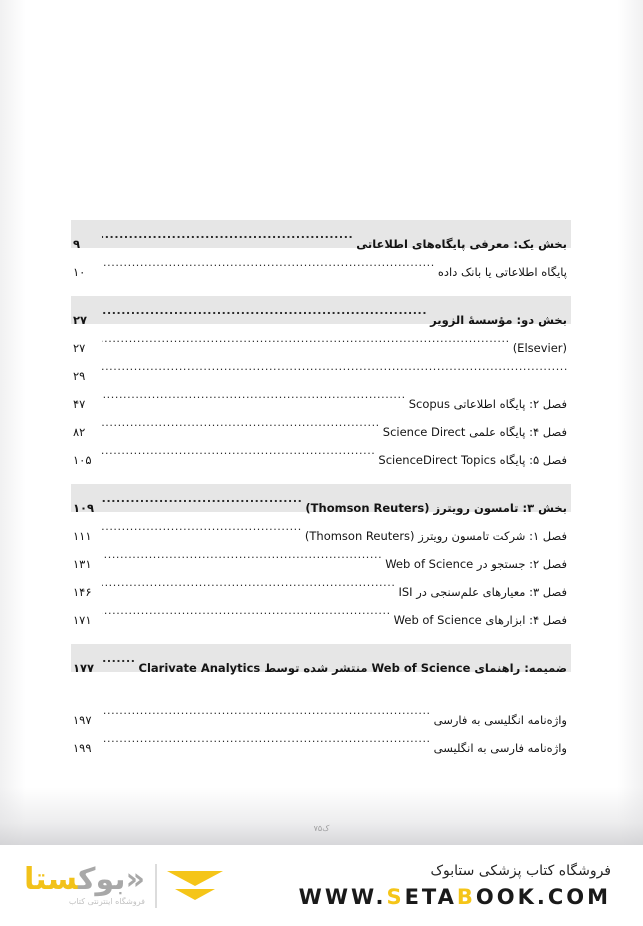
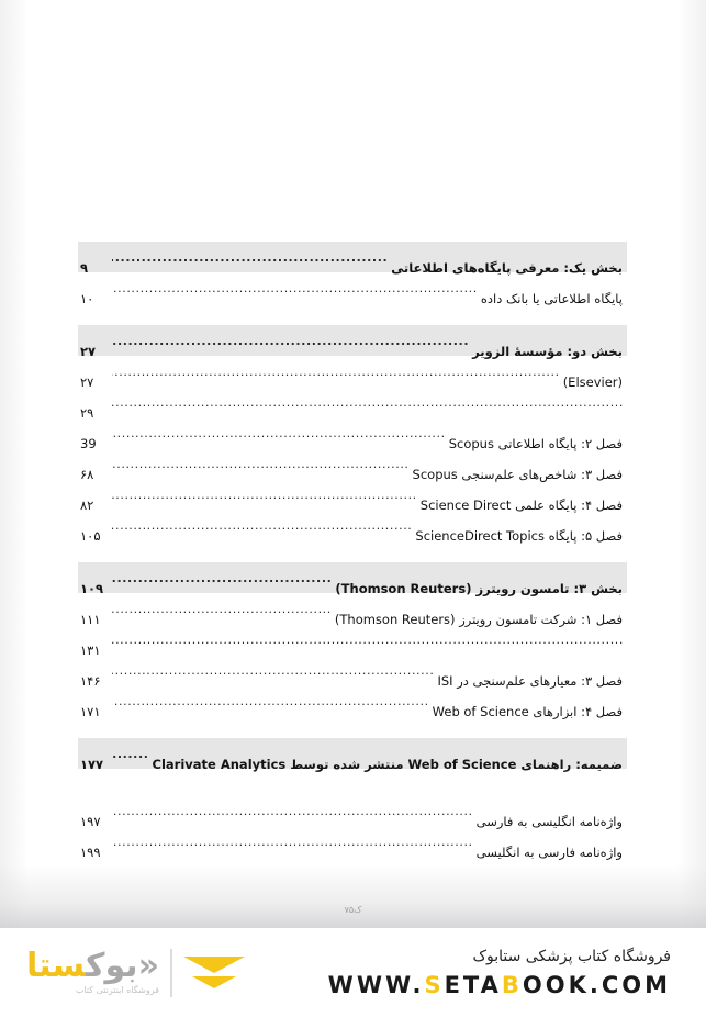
  بخش یک: معرفی پایگاه‌های اطلاعاتی
  ۹
  پایگاه اطلاعاتی یا بانک داده
  ۱۰
  بخش دو: مؤسسهٔ الزویر
  ۲۷
  (Elsevier)
  ۲۷
  ۲۹
  فصل ۲: پایگاه اطلاعاتی Scopus
- ۴۷
+ 39
+ فصل ۳: شاخص‌های علم‌سنجی Scopus
+ ۶۸
  فصل ۴: پایگاه علمی Science Direct
  ۸۲
  فصل ۵: پایگاه ScienceDirect Topics
  ۱۰۵
  بخش ۳: تامسون رویترز (Thomson Reuters)
  ۱۰۹
  فصل ۱: شرکت تامسون رویترز (Thomson Reuters)
  ۱۱۱
- فصل ۲: جستجو در Web of Science
  ۱۳۱
  فصل ۳: معیارهای علم‌سنجی در ISI
  ۱۴۶
  فصل ۴: ابزارهای Web of Science
  ۱۷۱
  ضمیمه: راهنمای Web of Science منتشر شده توسط Clarivate Analytics
  ۱۷۷
  واژه‌نامه انگلیسی به فارسی
  ۱۹۷
  واژه‌نامه فارسی به انگلیسی
  ۱۹۹
  «بوکستا
  فروشگاه اینترنتی کتاب
  فروشگاه کتاب پزشکی ستابوک
  WWW.SETABOOK.COM
